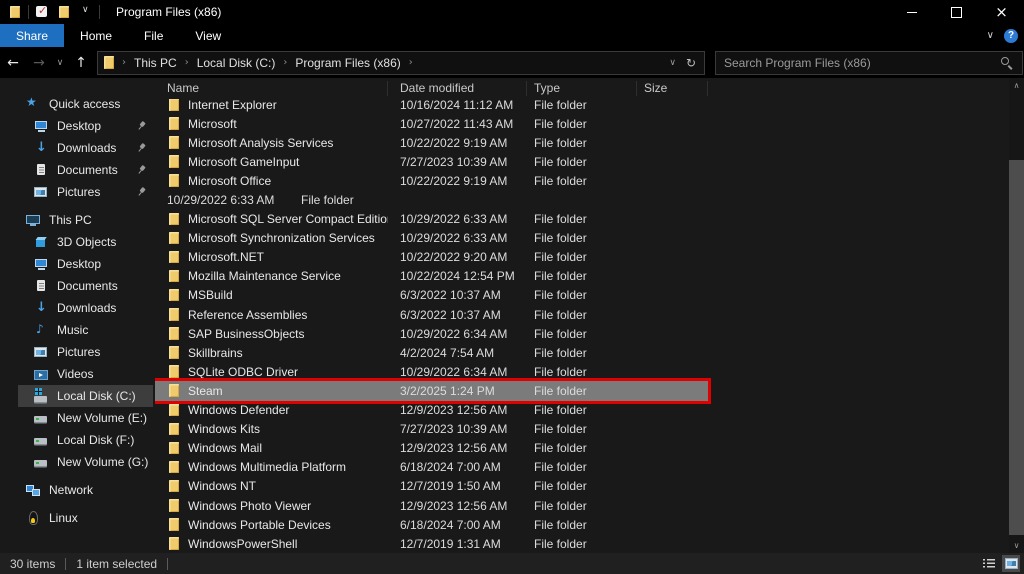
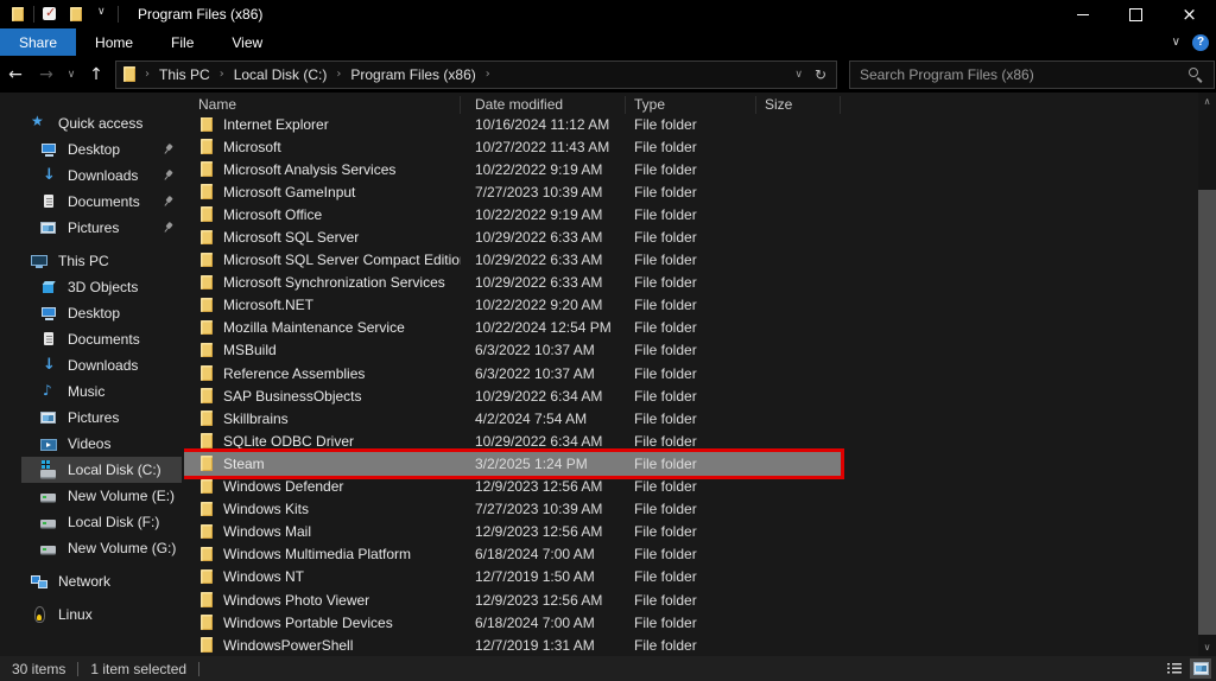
  Program Files (x86)
  ×
  Share
  Home
  File
  View
  ∨
  ?
  ←
  →
  ∨
  ↑
  ›
  This PC
  ›
  Local Disk (C:)
  ›
  Program Files (x86)
  ›
  ∨
  ↻
  Search Program Files (x86)
  Quick access
  Desktop
  Downloads
  Documents
  Pictures
  This PC
  3D Objects
  Desktop
  Documents
  Downloads
  Music
  Pictures
  Videos
  Local Disk (C:)
  New Volume (E:)
  Local Disk (F:)
  New Volume (G:)
  Network
  Linux
  Name
  Date modified
  Type
  Size
  Internet Explorer
  10/16/2024 11:12 AM
  File folder
  Microsoft
  10/27/2022 11:43 AM
  File folder
  Microsoft Analysis Services
  10/22/2022 9:19 AM
  File folder
  Microsoft GameInput
  7/27/2023 10:39 AM
  File folder
  Microsoft Office
  10/22/2022 9:19 AM
  File folder
+ Microsoft SQL Server
  10/29/2022 6:33 AM
  File folder
  Microsoft SQL Server Compact Editio
  10/29/2022 6:33 AM
  File folder
  Microsoft Synchronization Services
  10/29/2022 6:33 AM
  File folder
  Microsoft.NET
  10/22/2022 9:20 AM
  File folder
  Mozilla Maintenance Service
  10/22/2024 12:54 PM
  File folder
  MSBuild
  6/3/2022 10:37 AM
  File folder
  Reference Assemblies
  6/3/2022 10:37 AM
  File folder
  SAP BusinessObjects
  10/29/2022 6:34 AM
  File folder
  Skillbrains
  4/2/2024 7:54 AM
  File folder
  SQLite ODBC Driver
  10/29/2022 6:34 AM
  File folder
  Steam
  3/2/2025 1:24 PM
  File folder
  Windows Defender
  12/9/2023 12:56 AM
  File folder
  Windows Kits
  7/27/2023 10:39 AM
  File folder
  Windows Mail
  12/9/2023 12:56 AM
  File folder
  Windows Multimedia Platform
  6/18/2024 7:00 AM
  File folder
  Windows NT
  12/7/2019 1:50 AM
  File folder
  Windows Photo Viewer
  12/9/2023 12:56 AM
  File folder
  Windows Portable Devices
  6/18/2024 7:00 AM
  File folder
  WindowsPowerShell
  12/7/2019 1:31 AM
  File folder
  ∧
  ∨
  30 items
  1 item selected
